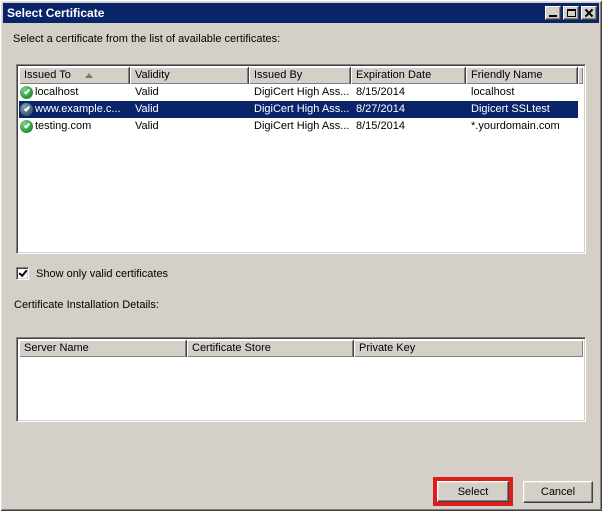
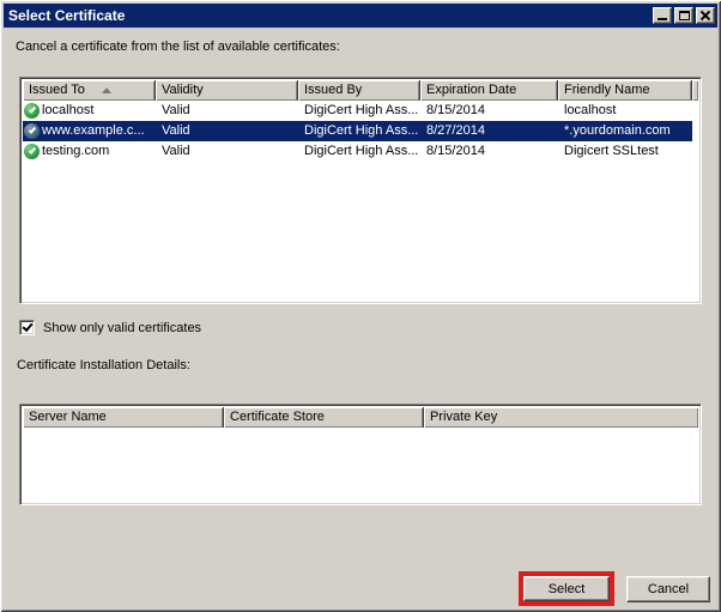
  Select Certificate
- Select a certificate from the list of available certificates:
+ Cancel a certificate from the list of available certificates:
  Issued To
  Validity
  Issued By
  Expiration Date
  Friendly Name
  localhost
  Valid
  DigiCert High Ass...
  8/15/2014
  localhost
  www.example.c...
  Valid
  DigiCert High Ass...
  8/27/2014
- Digicert SSLtest
+ *.yourdomain.com
  testing.com
  Valid
  DigiCert High Ass...
  8/15/2014
- *.yourdomain.com
+ Digicert SSLtest
  Show only valid certificates
  Certificate Installation Details:
  Server Name
  Certificate Store
  Private Key
  Select
  Cancel
